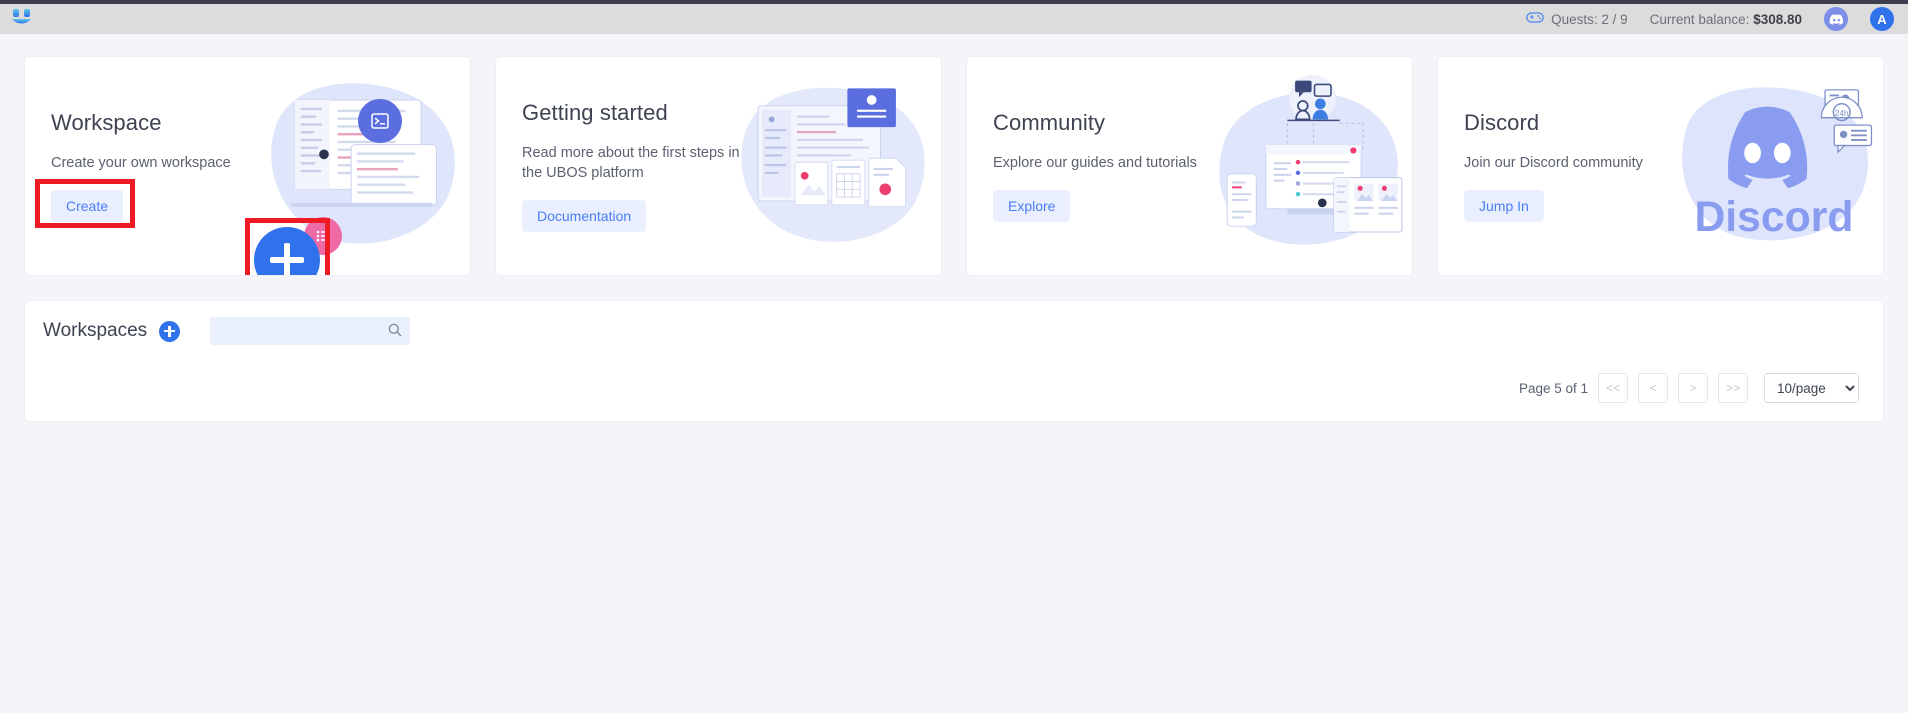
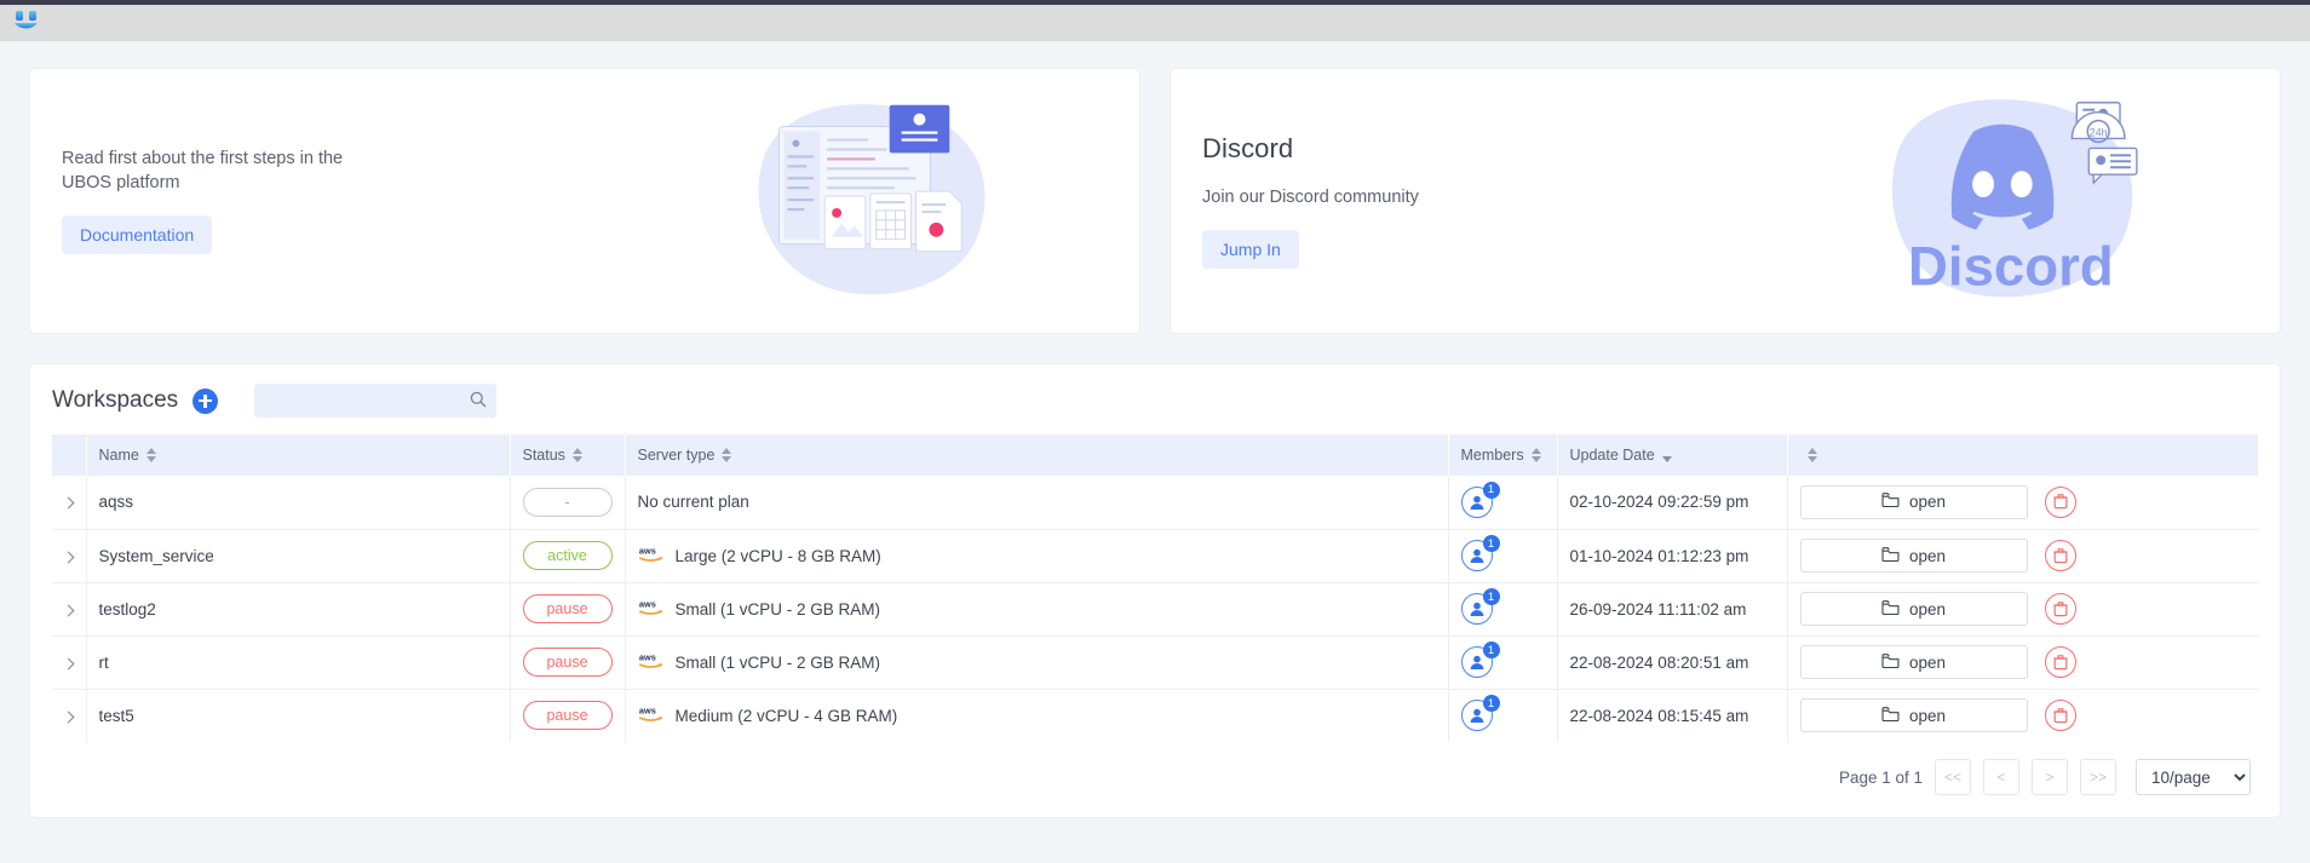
- Quests: 2 / 9
- Current balance: $308.80
- A
- Workspace
- Create your own workspace
- Create
- Getting started
- Read more about the first steps in the UBOS platform
+ Read first about the first steps in the UBOS platform
  Documentation
- Community
- Explore our guides and tutorials
- Explore
  Discord
  Join our Discord community
  Jump In
  Discord
  24h
  Workspaces
+ 	Name	Status	Server type	Members	Update Date
+ 	aqss	-	No current plan	1	02-10-2024 09:22:59 pm	open
+ 	System_service	active	aws Large (2 vCPU - 8 GB RAM)	1	01-10-2024 01:12:23 pm	open
+ 	testlog2	pause	aws Small (1 vCPU - 2 GB RAM)	1	26-09-2024 11:11:02 am	open
+ 	rt	pause	aws Small (1 vCPU - 2 GB RAM)	1	22-08-2024 08:20:51 am	open
+ 	test5	pause	aws Medium (2 vCPU - 4 GB RAM)	1	22-08-2024 08:15:45 am	open
- Page 5 of 1
+ Page 1 of 1
  <<
  <
  >
  >>
  10/page
